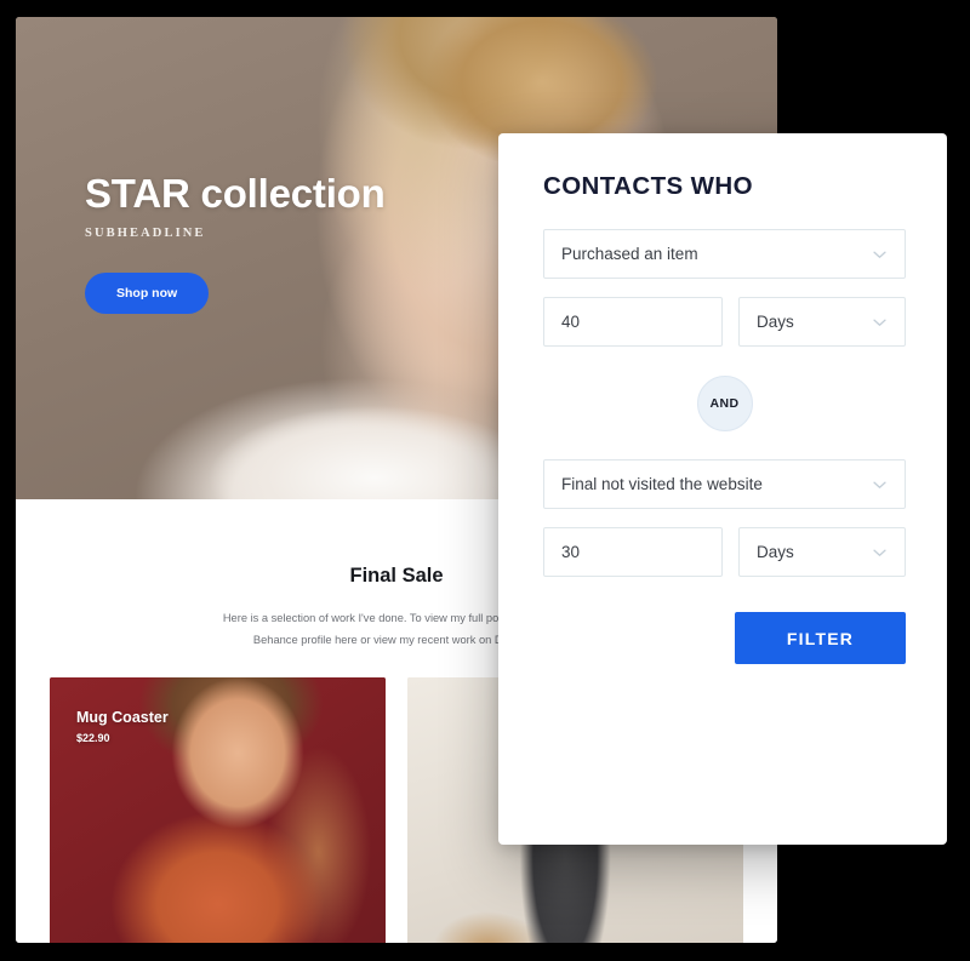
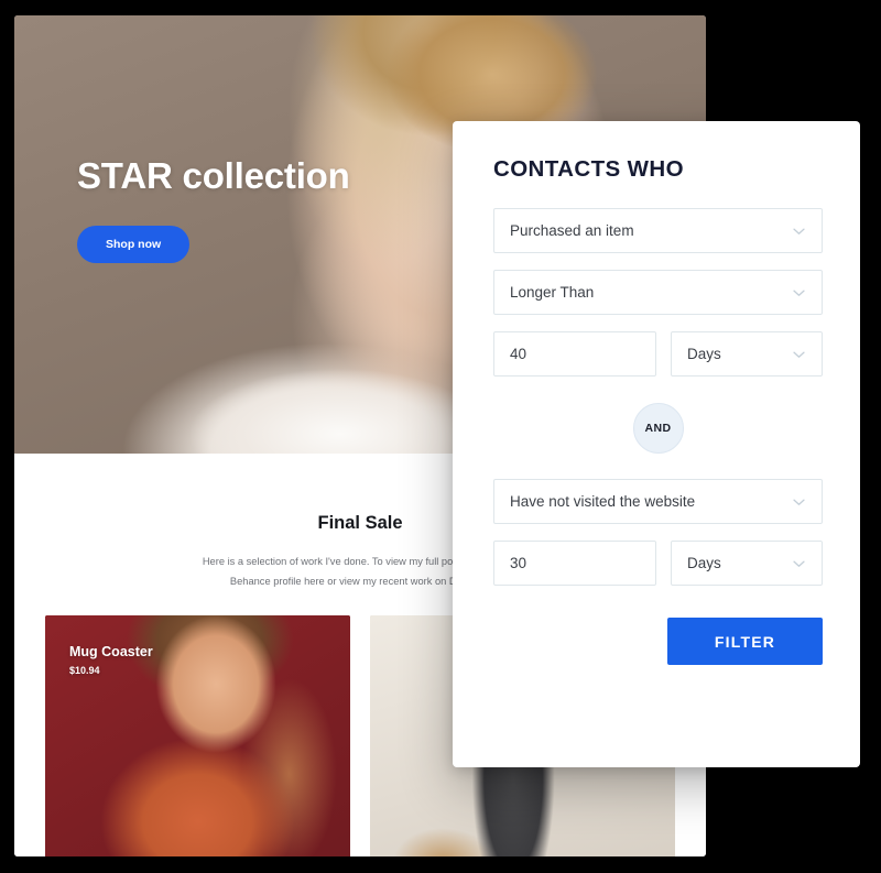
  STAR collection
- SUBHEADLINE
  Shop now
  Final Sale
  Here is a selection of work I've done. To view my full po
  Behance profile here or view my recent work on
  Mug Coaster
- $22.90
+ $10.94
  CONTACTS WHO
  Purchased an item
+ Longer Than
  40
  Days
  AND
- Final not visited the website
+ Have not visited the website
  30
  Days
  FILTER
